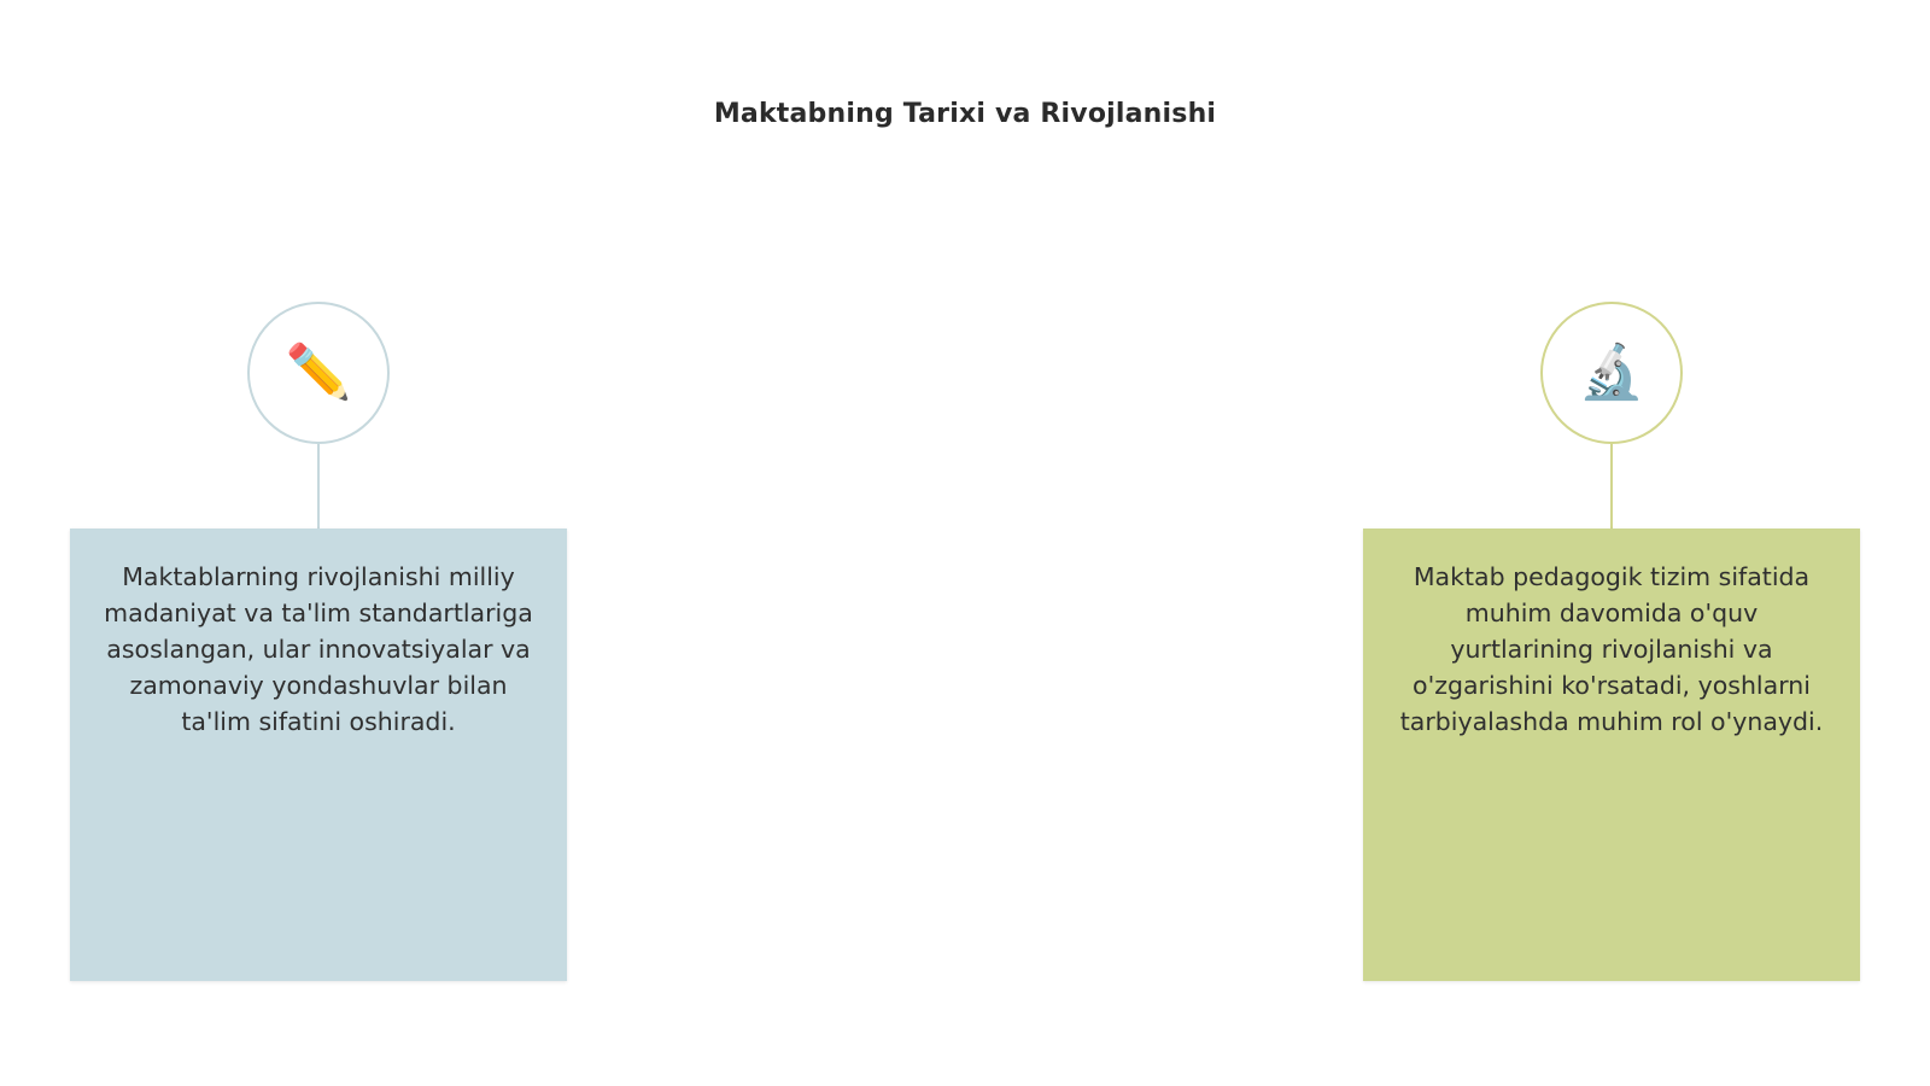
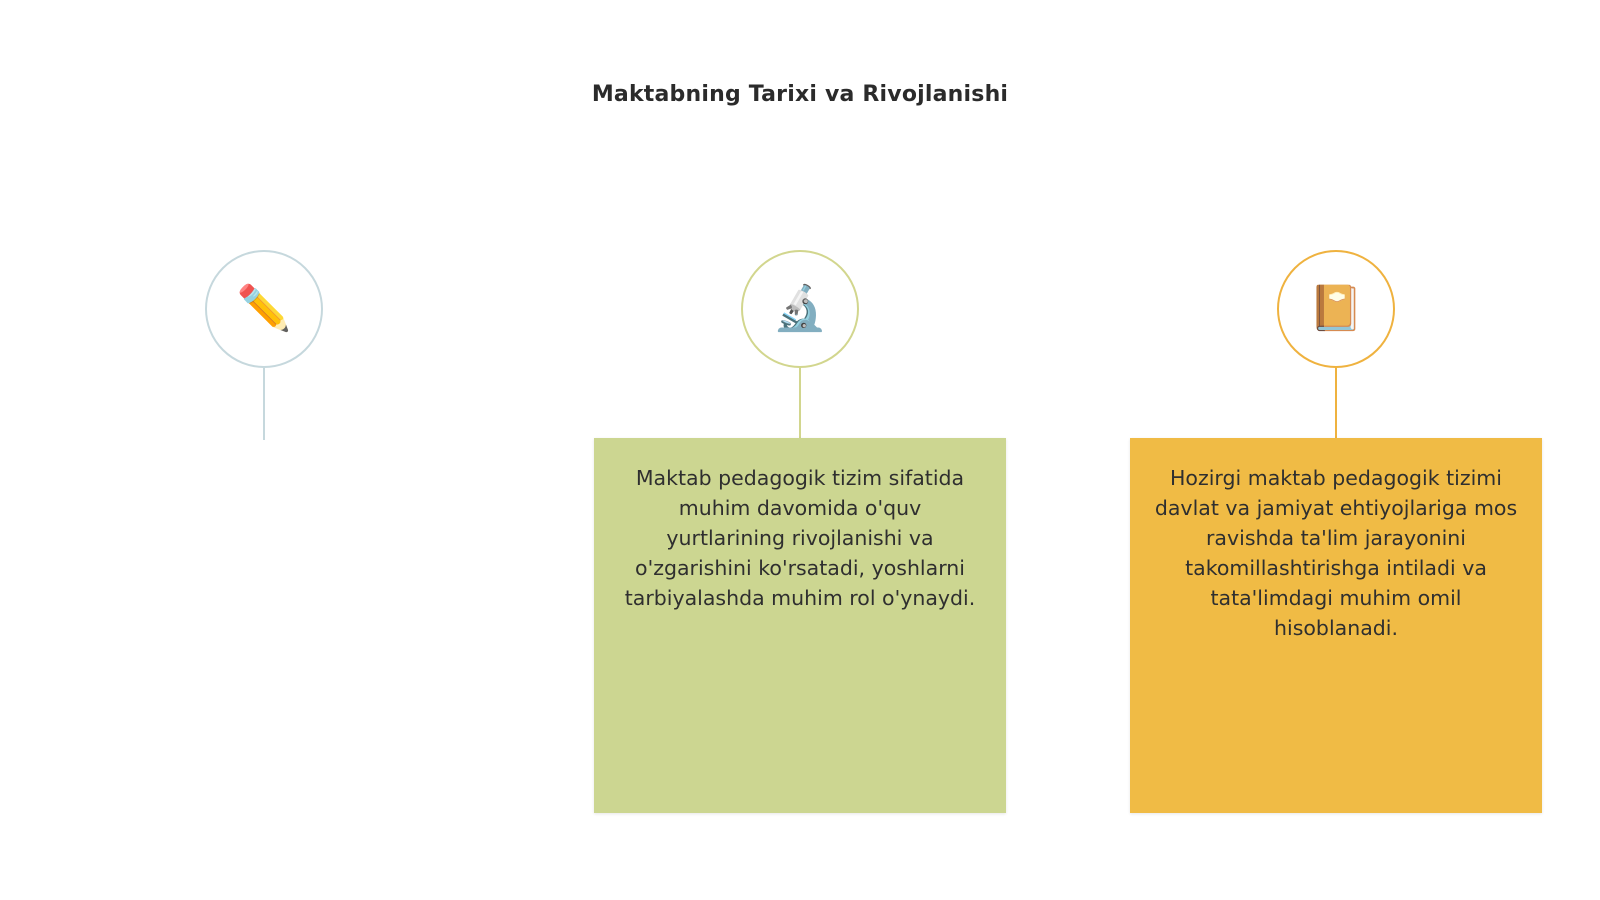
  Maktabning Tarixi va Rivojlanishi
  ✏️
- Maktablarning rivojlanishi milliy madaniyat va ta'lim standartlariga asoslangan, ular innovatsiyalar va zamonaviy yondashuvlar bilan ta'lim sifatini oshiradi.
  🔬
  Maktab pedagogik tizim sifatida muhim davomida o'quv yurtlarining rivojlanishi va o'zgarishini ko'rsatadi, yoshlarni tarbiyalashda muhim rol o'ynaydi.
+ 📔
+ Hozirgi maktab pedagogik tizimi davlat va jamiyat ehtiyojlariga mos ravishda ta'lim jarayonini takomillashtirishga intiladi va tata'limdagi muhim omil hisoblanadi.
